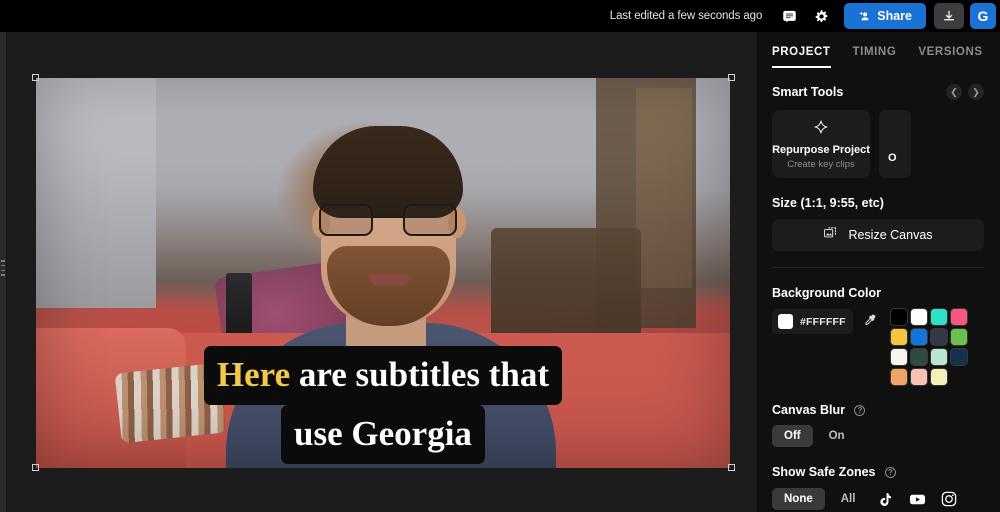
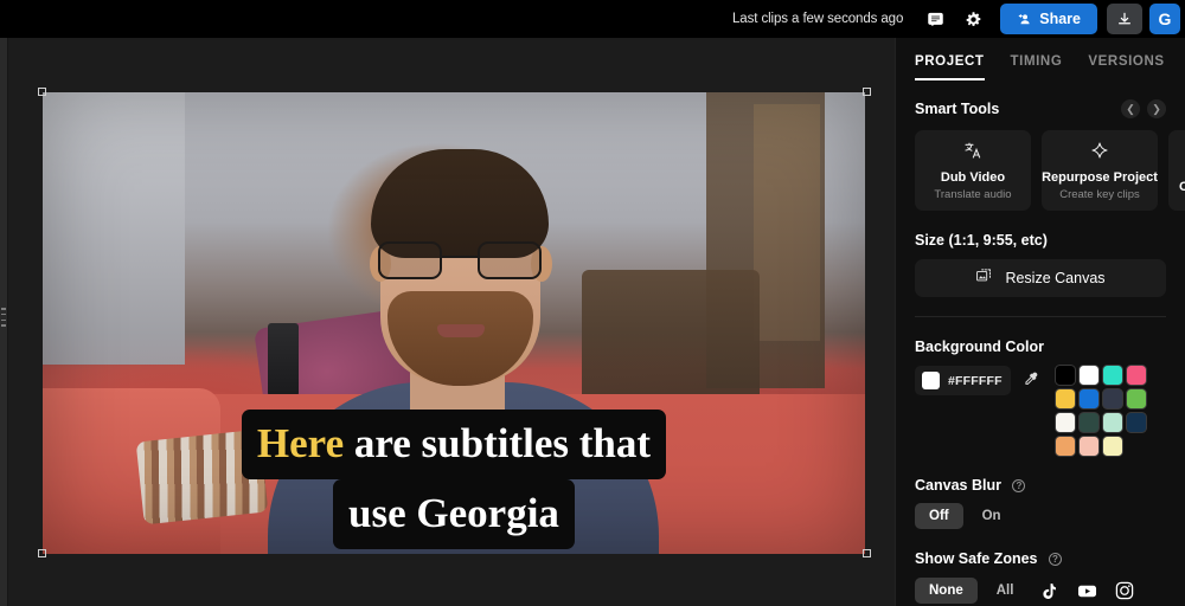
- Last edited a few seconds ago
+ Last clips a few seconds ago
  Share
  G
  Here are subtitles that
  use Georgia
  PROJECT
  TIMING
  VERSIONS
  Smart Tools
  ❮
  ❯
+ Dub Video
+ Translate audio
  Repurpose Project
  Create key clips
  O
  Size (1:1, 9:55, etc)
  Resize Canvas
  Background Color
  #FFFFFF
  Canvas Blur ?
  Off
  On
  Show Safe Zones ?
  None
  All
